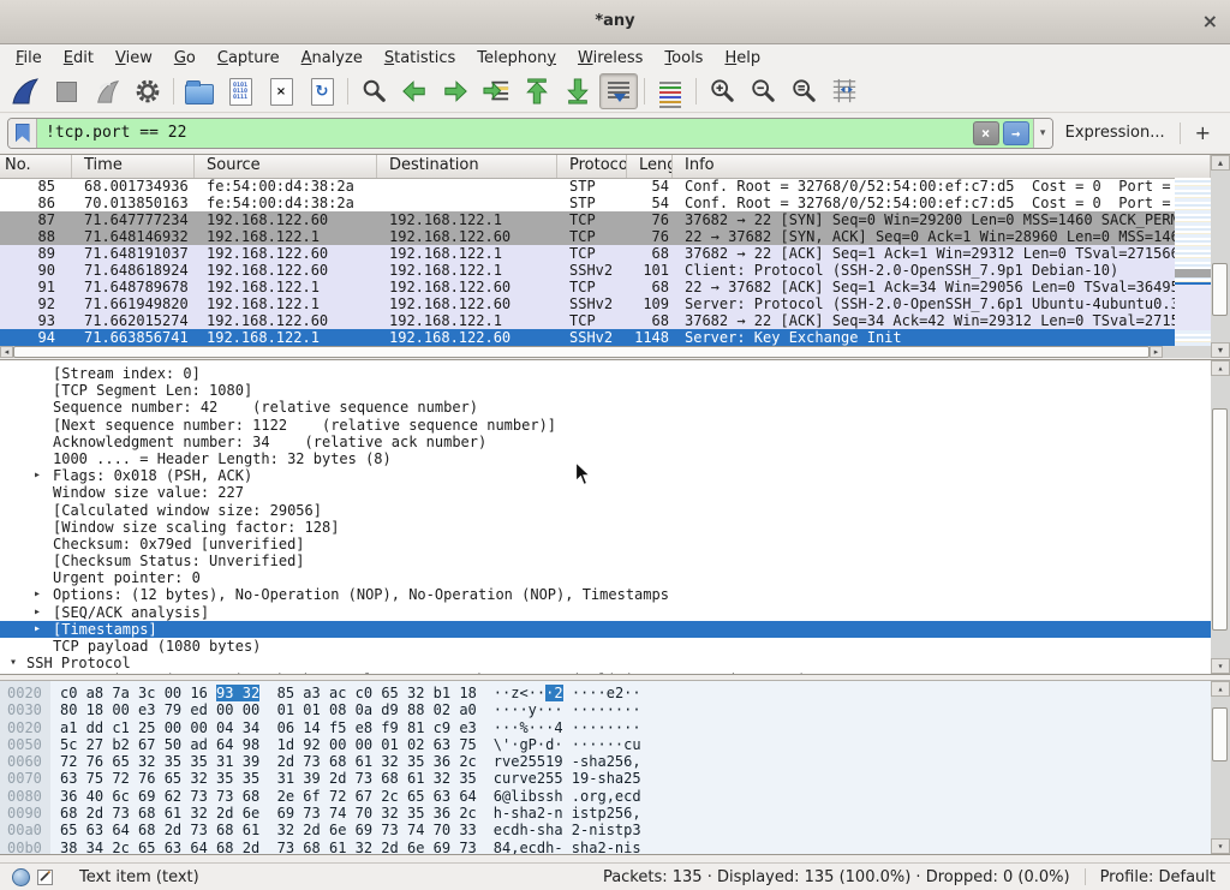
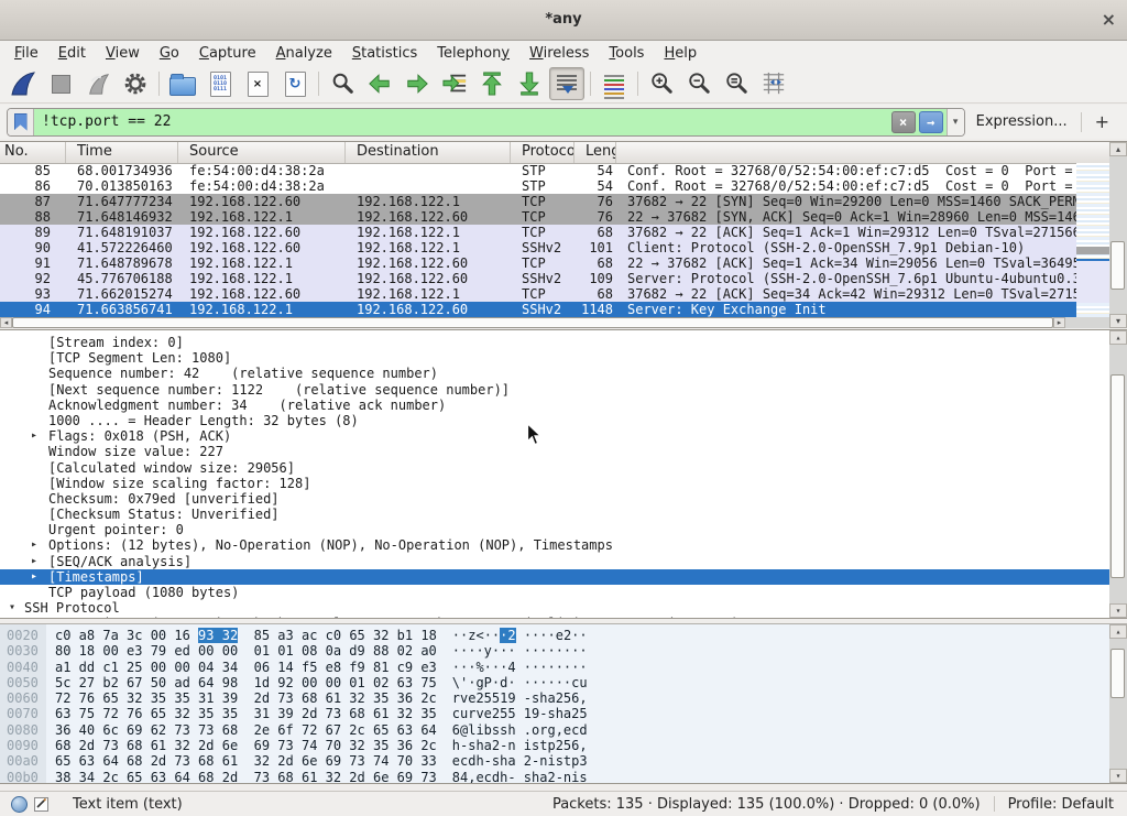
  *any
  ×
  File
  Edit
  View
  Go
  Capture
  Analyze
  Statistics
  Telephony
  Wireless
  Tools
  Help
  ×
  ↻
  !tcp.port == 22
  ×
  →
  ▾
  Expression...
  +
  No.
  Time
  Source
  Destination
  Protoco
- Info
  85
  68.001734936
  fe:54:00:d4:38:2a
  STP
  54
  Conf. Root = 32768/0/52:54:00:ef:c7:d5 Cost = 0 Port =
  86
  70.013850163
  fe:54:00:d4:38:2a
  STP
  54
  Conf. Root = 32768/0/52:54:00:ef:c7:d5 Cost = 0 Port =
  87
  71.647777234
  192.168.122.60
  192.168.122.1
  TCP
  76
  37682 → 22 [SYN] Seq=0 Win=29200 Len=0 MSS=1460 SACK_PER
  88
  71.648146932
  192.168.122.1
  192.168.122.60
  TCP
  76
  22 → 37682 [SYN, ACK] Seq=0 Ack=1 Win=28960 Len=0 MSS=14
  89
  71.648191037
  192.168.122.60
  192.168.122.1
  TCP
  68
  37682 → 22 [ACK] Seq=1 Ack=1 Win=29312 Len=0 TSval=27156
  90
- 71.648618924
+ 41.572226460
  192.168.122.60
  192.168.122.1
  SSHv2
  101
  Client: Protocol (SSH-2.0-OpenSSH_7.9p1 Debian-10)
  91
  71.648789678
  192.168.122.1
  192.168.122.60
  TCP
  68
  22 → 37682 [ACK] Seq=1 Ack=34 Win=29056 Len=0 TSval=3649
  92
- 71.661949820
+ 45.776706188
  192.168.122.1
  192.168.122.60
  SSHv2
  109
  Server: Protocol (SSH-2.0-OpenSSH_7.6p1 Ubuntu-4ubuntu0.
  93
  71.662015274
  192.168.122.60
  192.168.122.1
  TCP
  68
  37682 → 22 [ACK] Seq=34 Ack=42 Win=29312 Len=0 TSval=271
  94
  71.663856741
  192.168.122.1
  192.168.122.60
  SSHv2
  1148
  Server: Key Exchange Init
  ▴
  ▾
  ◂
  ▸
  [Stream index: 0]
  [TCP Segment Len: 1080]
  Sequence number: 42 (relative sequence number)
  [Next sequence number: 1122 (relative sequence number)]
  Acknowledgment number: 34 (relative ack number)
  1000 .... = Header Length: 32 bytes (8)
  ▸
  Flags: 0x018 (PSH, ACK)
  Window size value: 227
  [Calculated window size: 29056]
  [Window size scaling factor: 128]
  Checksum: 0x79ed [unverified]
  [Checksum Status: Unverified]
  Urgent pointer: 0
  ▸
  Options: (12 bytes), No-Operation (NOP), No-Operation (NOP), Timestamps
  ▸
  [SEQ/ACK analysis]
  ▸
  [Timestamps]
  TCP payload (1080 bytes)
  ▾
  SSH Protocol
  ▴
  ▾
  0020 c0 a8 7a 3c 00 16 93 32 85 a3 ac c0 65 32 b1 18 ··z<···2 ····e2··
  0030 80 18 00 e3 79 ed 00 00 01 01 08 0a d9 88 02 a0 ····y··· ········
- 0020 a1 dd c1 25 00 00 04 34 06 14 f5 e8 f9 81 c9 e3 ···%···4 ········
+ 0040 a1 dd c1 25 00 00 04 34 06 14 f5 e8 f9 81 c9 e3 ···%···4 ········
  0050 5c 27 b2 67 50 ad 64 98 1d 92 00 00 01 02 63 75 \'·gP·d· ······cu
  0060 72 76 65 32 35 35 31 39 2d 73 68 61 32 35 36 2c rve25519 -sha256,
  0070 63 75 72 76 65 32 35 35 31 39 2d 73 68 61 32 35 curve255 19-sha25
  0080 36 40 6c 69 62 73 73 68 2e 6f 72 67 2c 65 63 64 6@libssh .org,ecd
  0090 68 2d 73 68 61 32 2d 6e 69 73 74 70 32 35 36 2c h-sha2-n istp256,
  00a0 65 63 64 68 2d 73 68 61 32 2d 6e 69 73 74 70 33 ecdh-sha 2-nistp3
  00b0 38 34 2c 65 63 64 68 2d 73 68 61 32 2d 6e 69 73 84,ecdh- sha2-nis
  ▴
  ▾
  Text item (text)
  Packets: 135 · Displayed: 135 (100.0%) · Dropped: 0 (0.0%)
  Profile: Default
